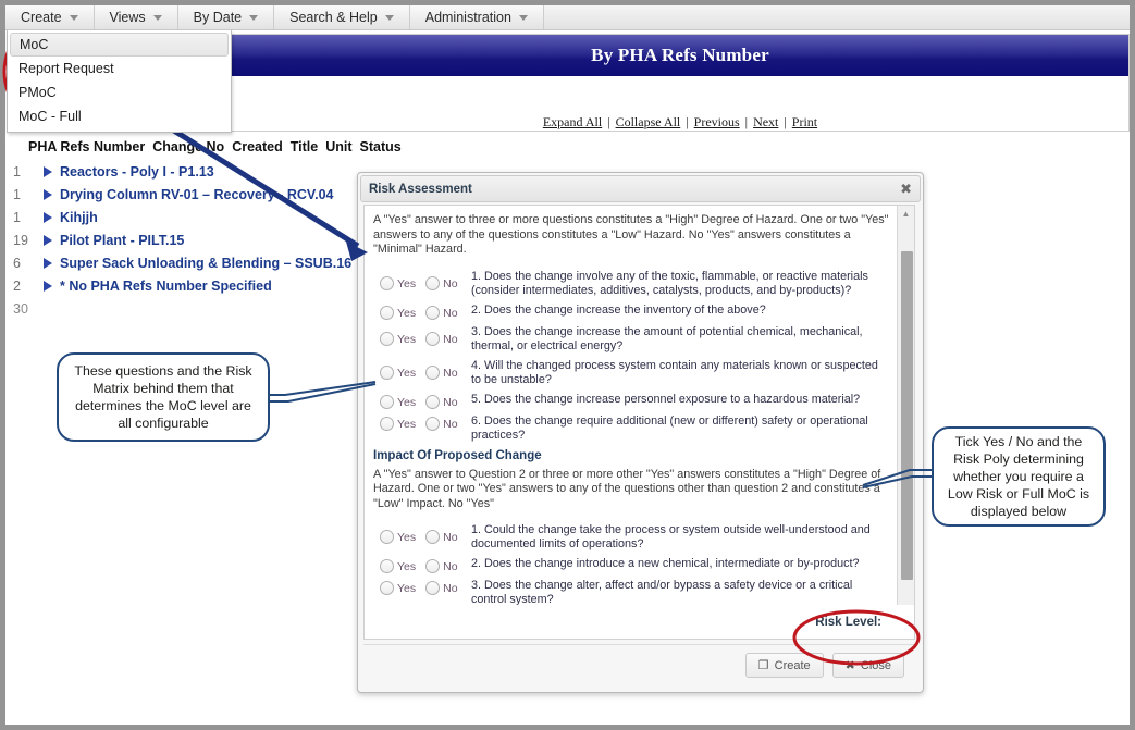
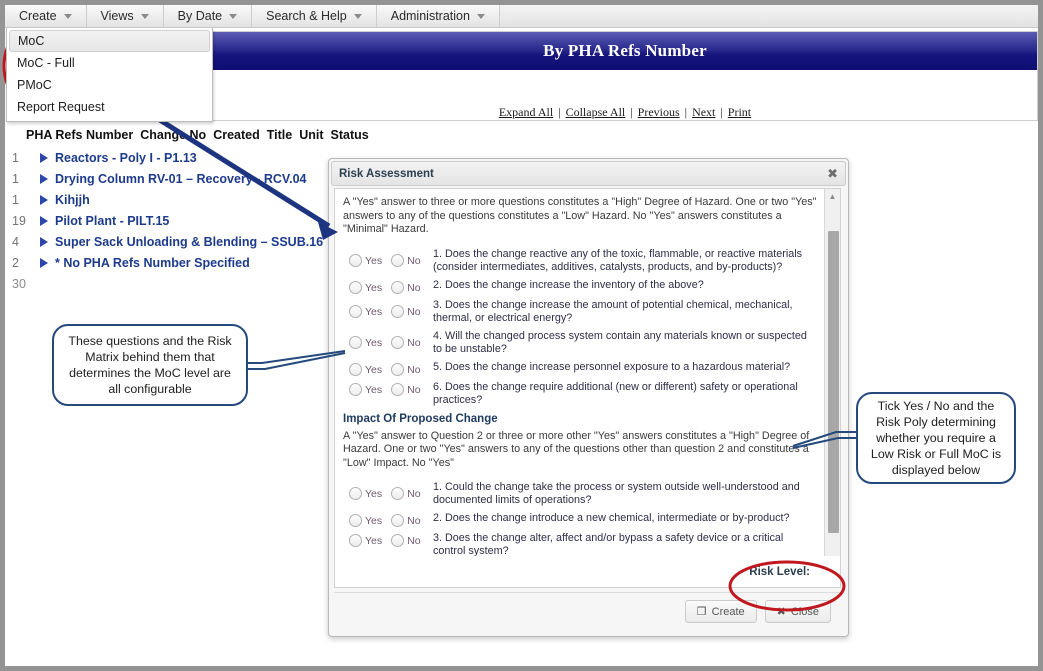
  By PHA Refs Number
  Expand All
  |
  Collapse All
  |
  Previous
  |
  Next
  |
  Print
  PHA Refs Number Chang No Created Title Unit Status
  1
  Reactors - Poly I - P1.13
  1
  Drying Column RV-01 – Recover - RCV.04
  1
  Kihjjh
  19
  Pilot Plant - PILT.15
- 6
+ 4
  Super Sack Unloading & Blending – SSUB.16
  2
  * No PHA Refs Number Specified
  30
  Risk Assessment
  ✖
  A "Yes" answer to three or more questions constitutes a "High" Degree of Hazard. One or two "Yes" answers to any of the questions constitutes a "Low" Hazard. No "Yes" answers constitutes a "Minimal" Hazard.
  Yes
  No
- 1. Does the change involve any of the toxic, flammable, or reactive materials (consider intermediates, additives, catalysts, products, and by-products)?
+ 1. Does the change reactive any of the toxic, flammable, or reactive materials (consider intermediates, additives, catalysts, products, and by-products)?
  Yes
  No
  2. Does the change increase the inventory of the above?
  Yes
  No
  3. Does the change increase the amount of potential chemical, mechanical, thermal, or electrical energy?
  Yes
  No
  4. Will the changed process system contain any materials known or suspected to be unstable?
  Yes
  No
  5. Does the change increase personnel exposure to a hazardous material?
  Yes
  No
  6. Does the change require additional (new or different) safety or operational practices?
  Impact Of Proposed Change
  A "Yes" answer to Question 2 or three or more other "Yes" answers constitutes a "High" Degree of Hazard. One or two "Yes" answers to any of the questions other than question 2 and constitutes a "Low" Impact. No "Yes"
  Yes
  No
  1. Could the change take the process or system outside well-understood and documented limits of operations?
  Yes
  No
  2. Does the change introduce a new chemical, intermediate or by-product?
  Yes
  No
  3. Does the change alter, affect and/or bypass a safety device or a critical control system?
  ▲
  Risk Level:
  ❐
  Create
  ✖
  Close
  Create
  Views
  By Date
  Search & Help
  Administration
  MoC
- Report Request
+ MoC - Full
  PMoC
- MoC - Full
+ Report Request
  These questions and the Risk Matrix behind them that determines the MoC level are all configurable
  Tick Yes / No and the Risk Poly determining whether you require a Low Risk or Full MoC is displayed below
